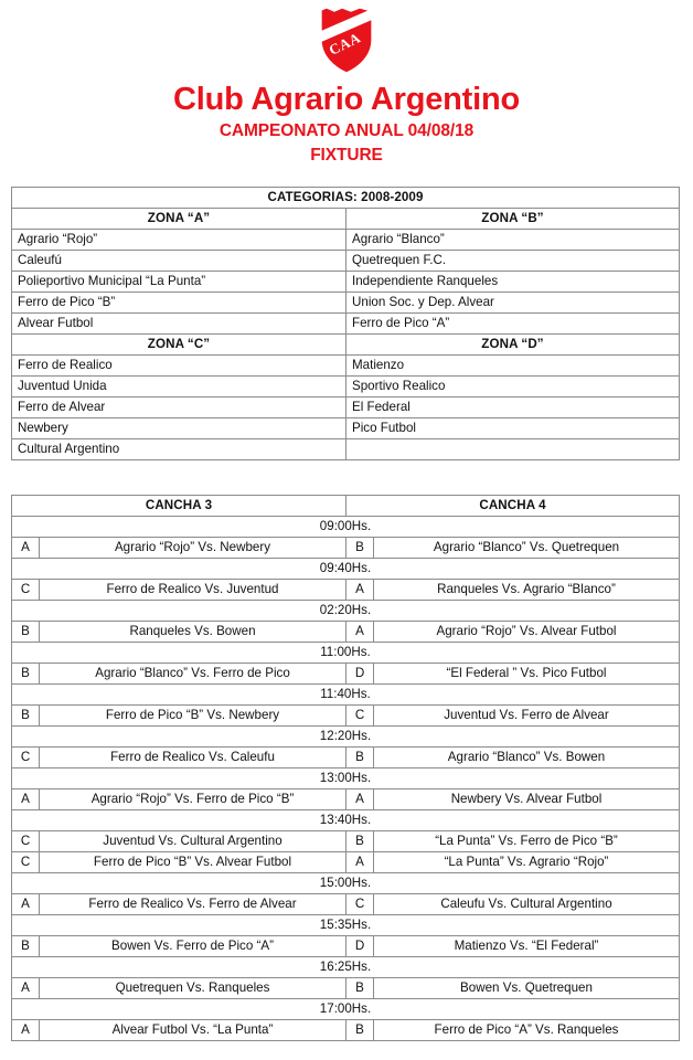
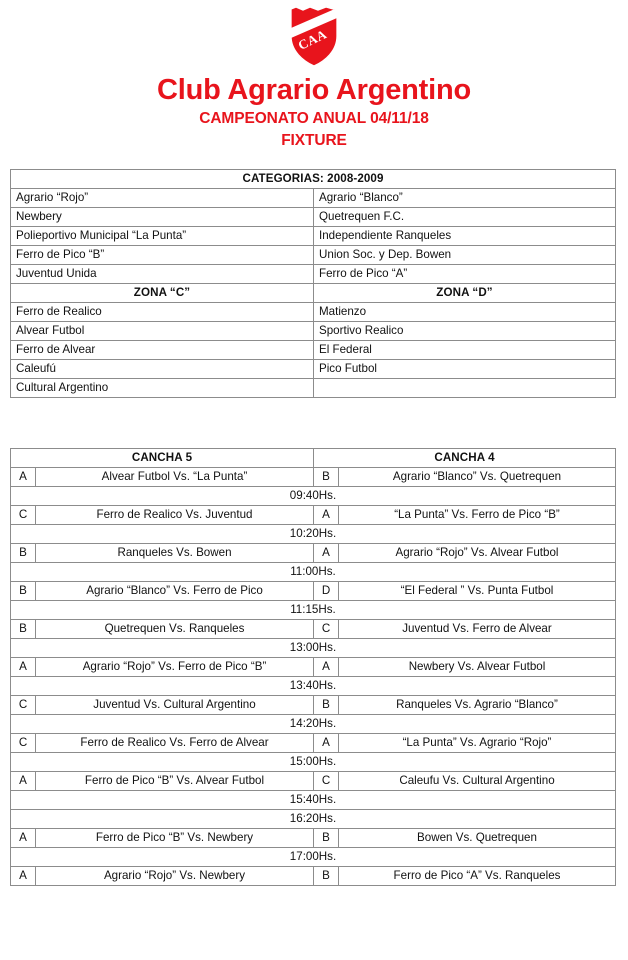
  Club Agrario Argentino
- CAMPEONATO ANUAL 04/08/18
+ CAMPEONATO ANUAL 04/11/18
  FIXTURE
  CATEGORIAS: 2008-2009
- ZONA “A”	ZONA “B”
  Agrario “Rojo”	Agrario “Blanco”
- Caleufú	Quetrequen F.C.
+ Newbery	Quetrequen F.C.
  Polieportivo Municipal “La Punta”	Independiente Ranqueles
- Ferro de Pico “B”	Union Soc. y Dep. Alvear
+ Ferro de Pico “B”	Union Soc. y Dep. Bowen
- Alvear Futbol	Ferro de Pico “A”
+ Juventud Unida	Ferro de Pico “A”
  ZONA “C”	ZONA “D”
  Ferro de Realico	Matienzo
- Juventud Unida	Sportivo Realico
+ Alvear Futbol	Sportivo Realico
  Ferro de Alvear	El Federal
- Newbery	Pico Futbol
+ Caleufú	Pico Futbol
  Cultural Argentino
- CANCHA 3	CANCHA 4
+ CANCHA 5	CANCHA 4
- 09:00Hs.
- A	Agrario “Rojo” Vs. Newbery	B	Agrario “Blanco” Vs. Quetrequen
+ A	Alvear Futbol Vs. “La Punta”	B	Agrario “Blanco” Vs. Quetrequen
  09:40Hs.
- C	Ferro de Realico Vs. Juventud	A	Ranqueles Vs. Agrario “Blanco”
+ C	Ferro de Realico Vs. Juventud	A	“La Punta” Vs. Ferro de Pico “B”
- 02:20Hs.
+ 10:20Hs.
  B	Ranqueles Vs. Bowen	A	Agrario “Rojo” Vs. Alvear Futbol
  11:00Hs.
- B	Agrario “Blanco” Vs. Ferro de Pico	D	“El Federal ” Vs. Pico Futbol
+ B	Agrario “Blanco” Vs. Ferro de Pico	D	“El Federal ” Vs. Punta Futbol
- 11:40Hs.
+ 11:15Hs.
- B	Ferro de Pico “B” Vs. Newbery	C	Juventud Vs. Ferro de Alvear
+ B	Quetrequen Vs. Ranqueles	C	Juventud Vs. Ferro de Alvear
- 12:20Hs.
- C	Ferro de Realico Vs. Caleufu	B	Agrario “Blanco” Vs. Bowen
  13:00Hs.
  A	Agrario “Rojo” Vs. Ferro de Pico “B”	A	Newbery Vs. Alvear Futbol
  13:40Hs.
- C	Juventud Vs. Cultural Argentino	B	“La Punta” Vs. Ferro de Pico “B”
+ C	Juventud Vs. Cultural Argentino	B	Ranqueles Vs. Agrario “Blanco”
+ 14:20Hs.
- C	Ferro de Pico “B” Vs. Alvear Futbol	A	“La Punta” Vs. Agrario “Rojo”
+ C	Ferro de Realico Vs. Ferro de Alvear	A	“La Punta” Vs. Agrario “Rojo”
  15:00Hs.
- A	Ferro de Realico Vs. Ferro de Alvear	C	Caleufu Vs. Cultural Argentino
+ A	Ferro de Pico “B” Vs. Alvear Futbol	C	Caleufu Vs. Cultural Argentino
- 15:35Hs.
+ 15:40Hs.
- B	Bowen Vs. Ferro de Pico “A”	D	Matienzo Vs. “El Federal”
- 16:25Hs.
+ 16:20Hs.
- A	Quetrequen Vs. Ranqueles	B	Bowen Vs. Quetrequen
+ A	Ferro de Pico “B” Vs. Newbery	B	Bowen Vs. Quetrequen
  17:00Hs.
- A	Alvear Futbol Vs. “La Punta”	B	Ferro de Pico “A” Vs. Ranqueles
+ A	Agrario “Rojo” Vs. Newbery	B	Ferro de Pico “A” Vs. Ranqueles
